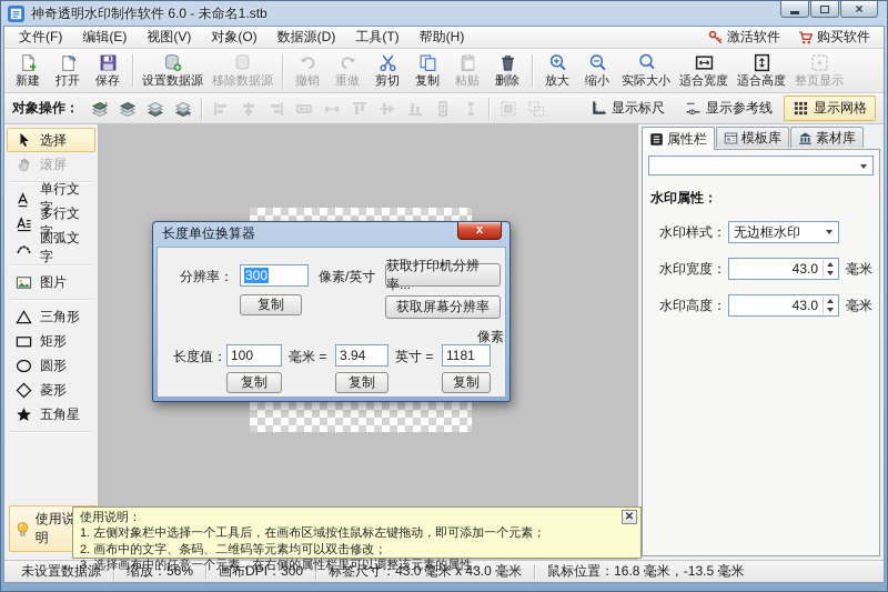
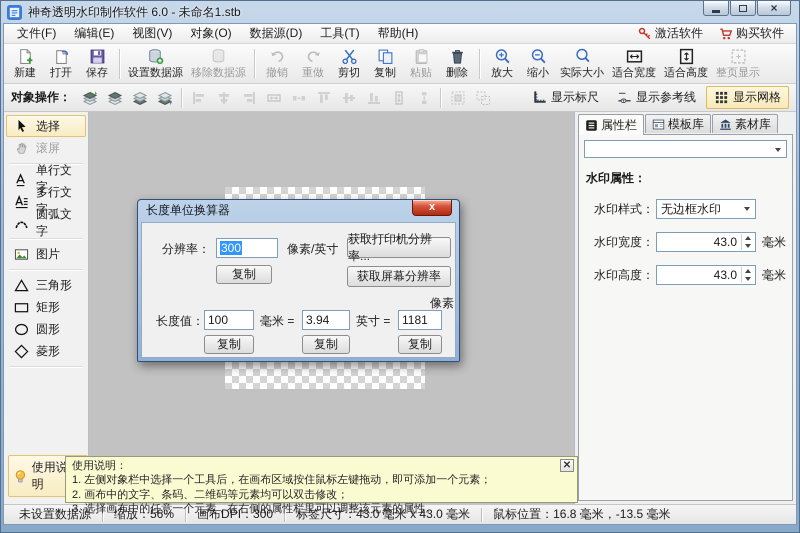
  神奇透明水印制作软件 6.0 - 未命名1.stb
  ×
  文件(F)
  编辑(E)
  视图(V)
  对象(O)
  数据源(D)
  工具(T)
  帮助(H)
  激活软件
  购买软件
  新建
  打开
  保存
  设置数据源
  移除数据源
  撤销
  重做
  剪切
  复制
  粘贴
  删除
  放大
  缩小
  实际大小
  适合宽度
  适合高度
  整页显示
  对象操作：
  显示标尺
  显示参考线
  显示网格
  选择
  滚屏
  单行文字
  多行文字
  圆弧文字
  图片
  三角形
  矩形
  圆形
  菱形
- 五角星
  使用说明
  长度单位换算器
  x
  分辨率：
  300
  像素/英寸
  获取打印机分辨率...
  复制
  获取屏幕分辨率
  长度值：
  100
  毫米 =
  3.94
  英寸 =
  1181
  像素
  复制
  复制
  复制
  属性栏
  模板库
  素材库
  水印属性：
  水印样式：
  无边框水印
  水印宽度：
  43.0
  毫米
  水印高度：
  43.0
  毫米
  使用说明：
  1. 左侧对象栏中选择一个工具后，在画布区域按住鼠标左键拖动，即可添加一个元素；
  2. 画布中的文字、条码、二维码等元素均可以双击修改；
  3. 选择画布中的任意一个元素，在右侧的属性栏里可以调整该元素的属性。
  ✕
  未设置数据源
  缩放：56%
  画布DPI：300
  标签尺寸：43.0 毫米 x 43.0 毫米
  鼠标位置：16.8 毫米，-13.5 毫米
